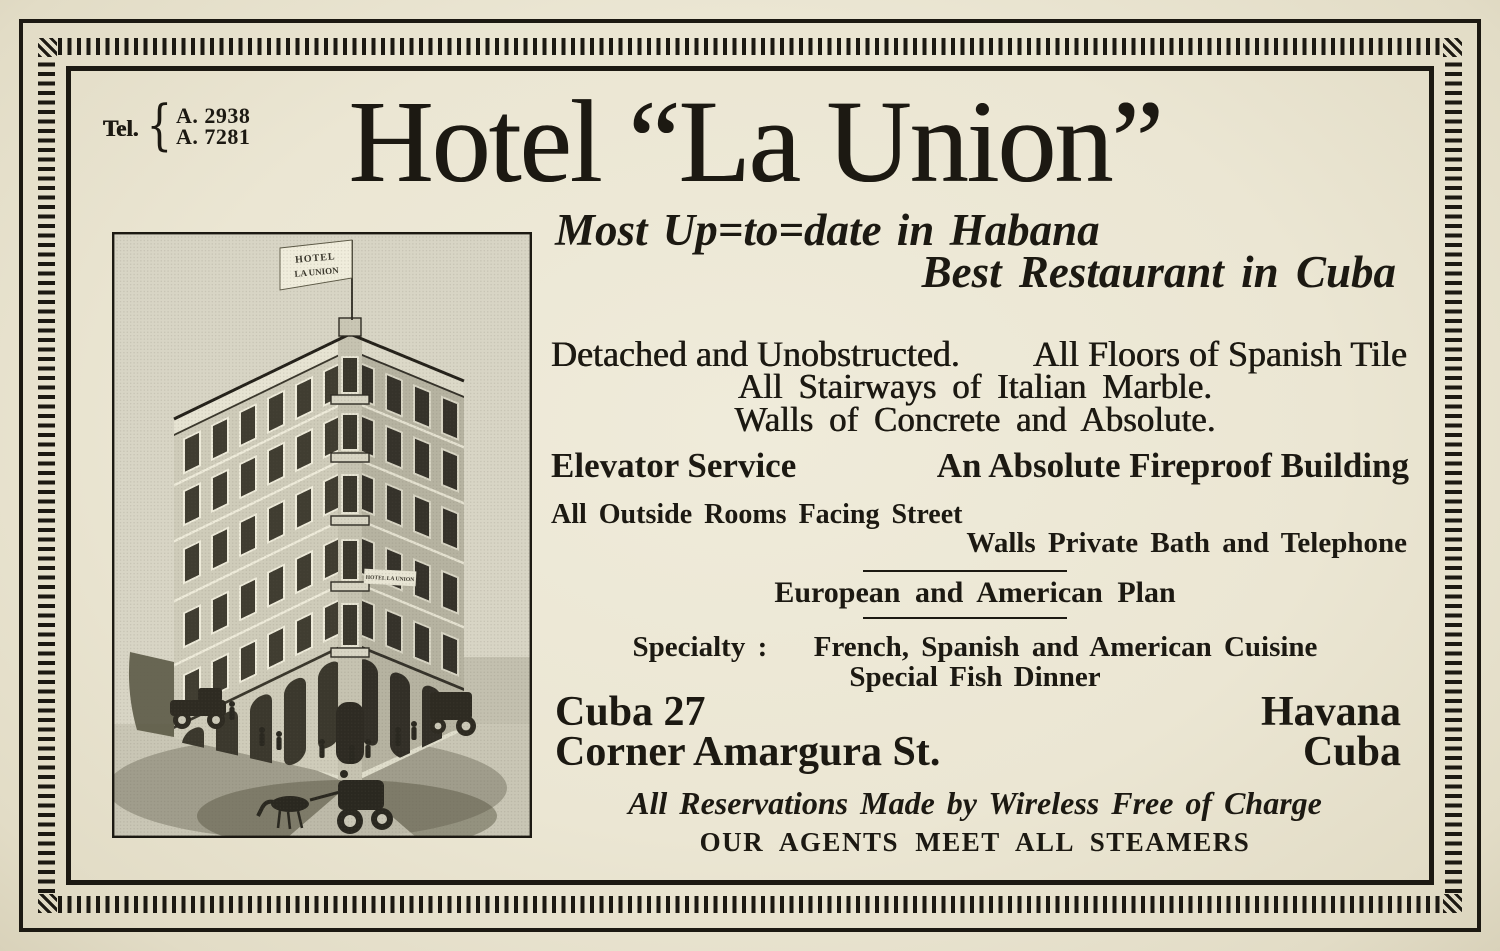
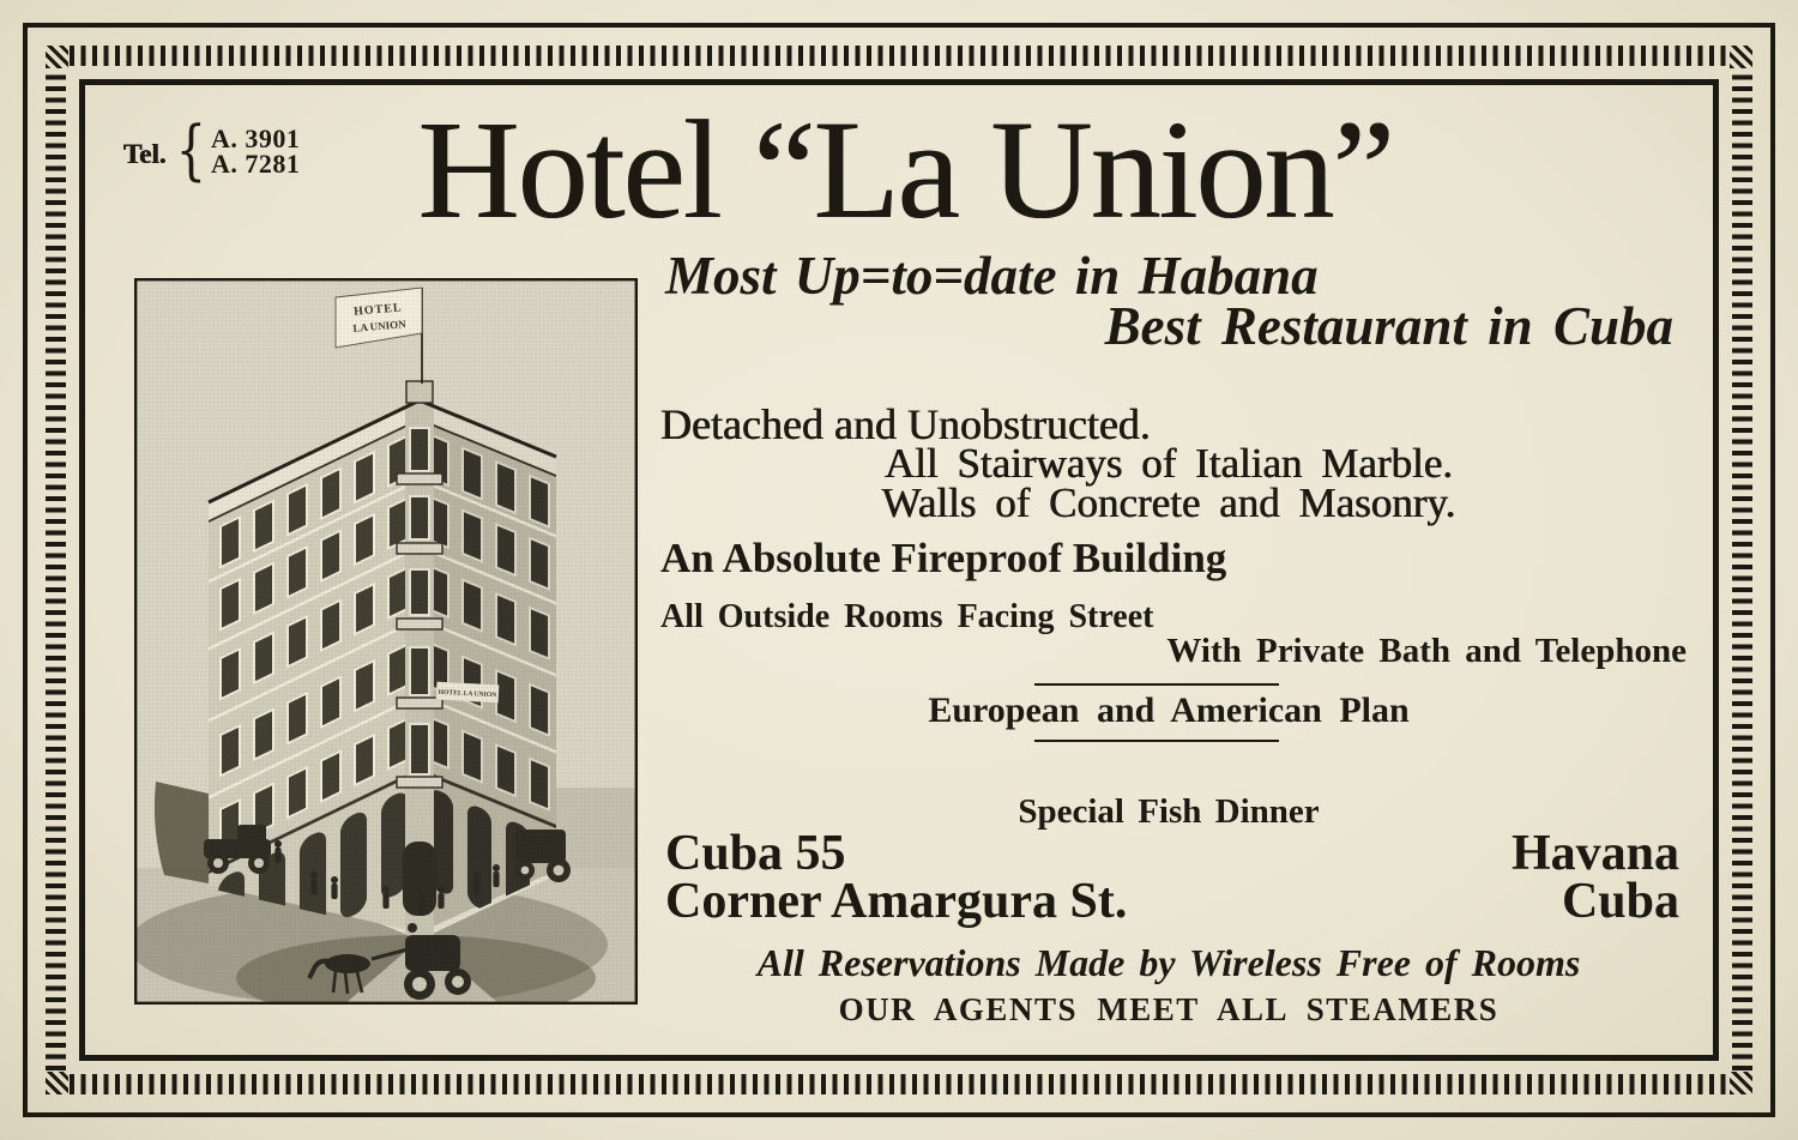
  Tel.
  {
- A. 2938
+ A. 3901
  A. 7281
  Hotel “La Union”
  Most Up=to=date in Habana
  Best Restaurant in Cuba
  Detached and Unobstructed.
- All Floors of Spanish Tile
  All Stairways of Italian Marble.
- Walls of Concrete and Absolute.
+ Walls of Concrete and Masonry.
- Elevator Service
  An Absolute Fireproof Building
  All Outside Rooms Facing Street
- Walls Private Bath and Telephone
+ With Private Bath and Telephone
  European and American Plan
- Specialty : French, Spanish and American Cuisine
  Special Fish Dinner
- Cuba 27
+ Cuba 55
  Corner Amargura St.
  Havana
  Cuba
- All Reservations Made by Wireless Free of Charge
+ All Reservations Made by Wireless Free of Rooms
  OUR AGENTS MEET ALL STEAMERS
